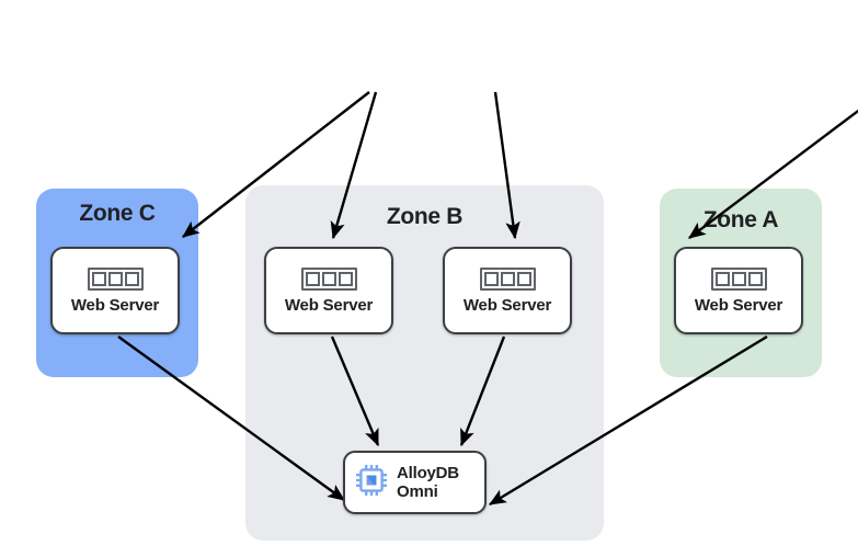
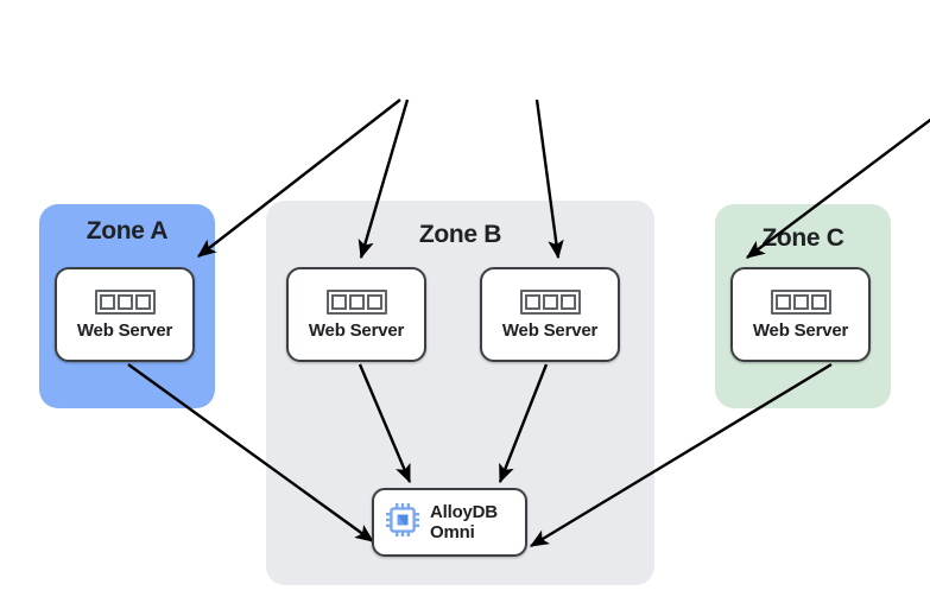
- Zone C
+ Zone A
  Zone B
- Zone A
+ Zone C
  Web Server
  Web Server
  Web Server
  Web Server
  AlloyDB
  Omni
